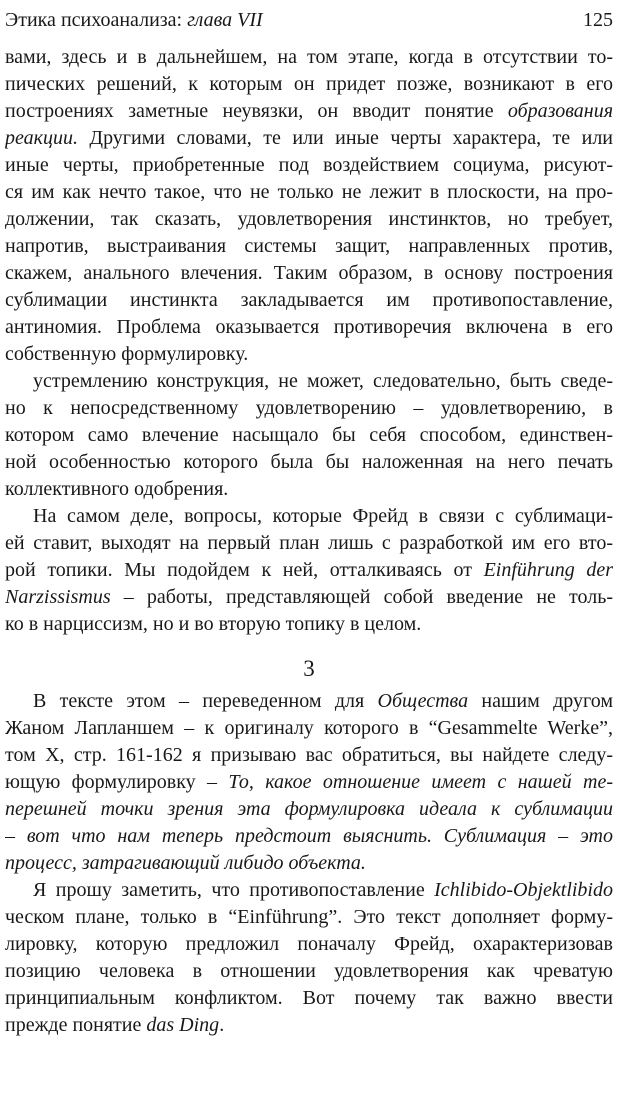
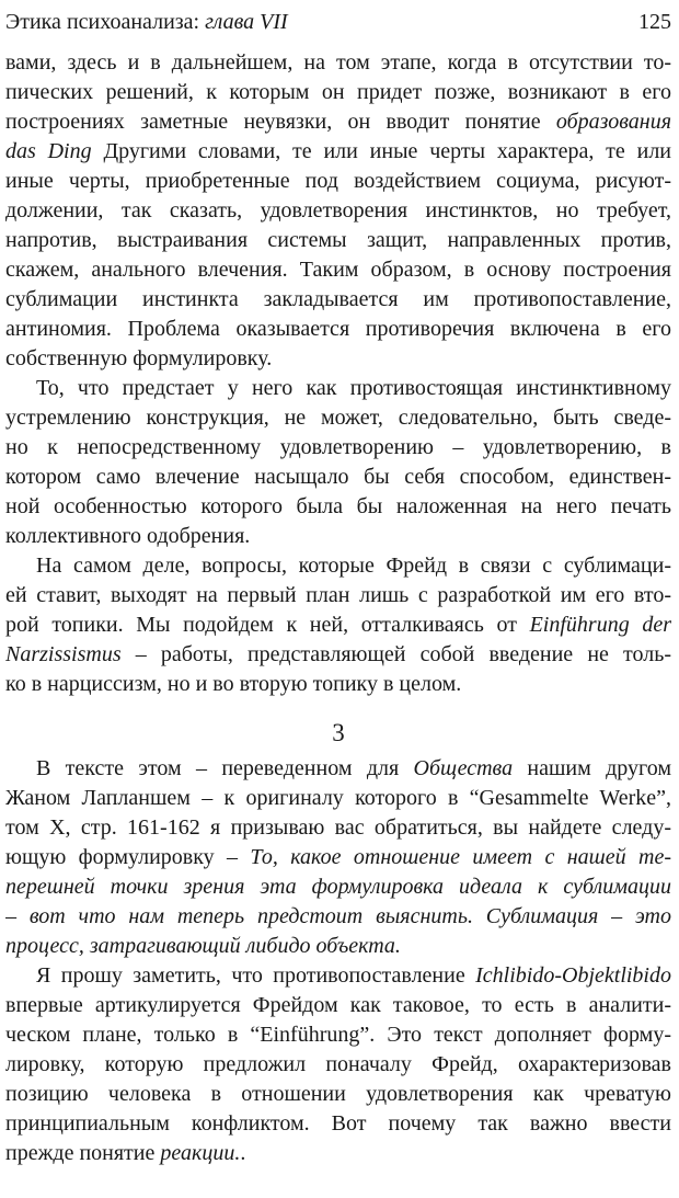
  Этика психоанализа: глава VII
  125
  вами, здесь и в дальнейшем, на том этапе, когда в отсутствии то-
  пических решений, к которым он придет позже, возникают в его
  построениях заметные неувязки, он вводит понятие образования
- реакции. Другими словами, те или иные черты характера, те или
+ das Ding Другими словами, те или иные черты характера, те или
  иные черты, приобретенные под воздействием социума, рисуют-
- ся им как нечто такое, что не только не лежит в плоскости, на про-
  должении, так сказать, удовлетворения инстинктов, но требует,
  напротив, выстраивания системы защит, направленных против,
  скажем, анального влечения. Таким образом, в основу построения
  сублимации инстинкта закладывается им противопоставление,
  антиномия. Проблема оказывается противоречия включена в его
  собственную формулировку.
+ То, что предстает у него как противостоящая инстинктивному
  устремлению конструкция, не может, следовательно, быть сведе-
  но к непосредственному удовлетворению – удовлетворению, в
  котором само влечение насыщало бы себя способом, единствен-
  ной особенностью которого была бы наложенная на него печать
  коллективного одобрения.
  На самом деле, вопросы, которые Фрейд в связи с сублимаци-
  ей ставит, выходят на первый план лишь с разработкой им его вто-
  рой топики. Мы подойдем к ней, отталкиваясь от Einführung der
  Narzissismus – работы, представляющей собой введение не толь-
  ко в нарциссизм, но и во вторую топику в целом.
  3
  В тексте этом – переведенном для Общества нашим другом
  Жаном Лапланшем – к оригиналу которого в “Gesammelte Werke”,
  том X, стр. 161-162 я призываю вас обратиться, вы найдете следу-
  ющую формулировку – То, какое отношение имеет с нашей те-
  перешней точки зрения эта формулировка идеала к сублимации
  – вот что нам теперь предстоит выяснить. Сублимация – это
  процесс, затрагивающий либидо объекта.
  Я прошу заметить, что противопоставление Ichlibido-Objektlibido
+ впервые артикулируется Фрейдом как таковое, то есть в аналити-
  ческом плане, только в “Einführung”. Это текст дополняет форму-
  лировку, которую предложил поначалу Фрейд, охарактеризовав
  позицию человека в отношении удовлетворения как чреватую
  принципиальным конфликтом. Вот почему так важно ввести
- прежде понятие das Ding.
+ прежде понятие реакции..
